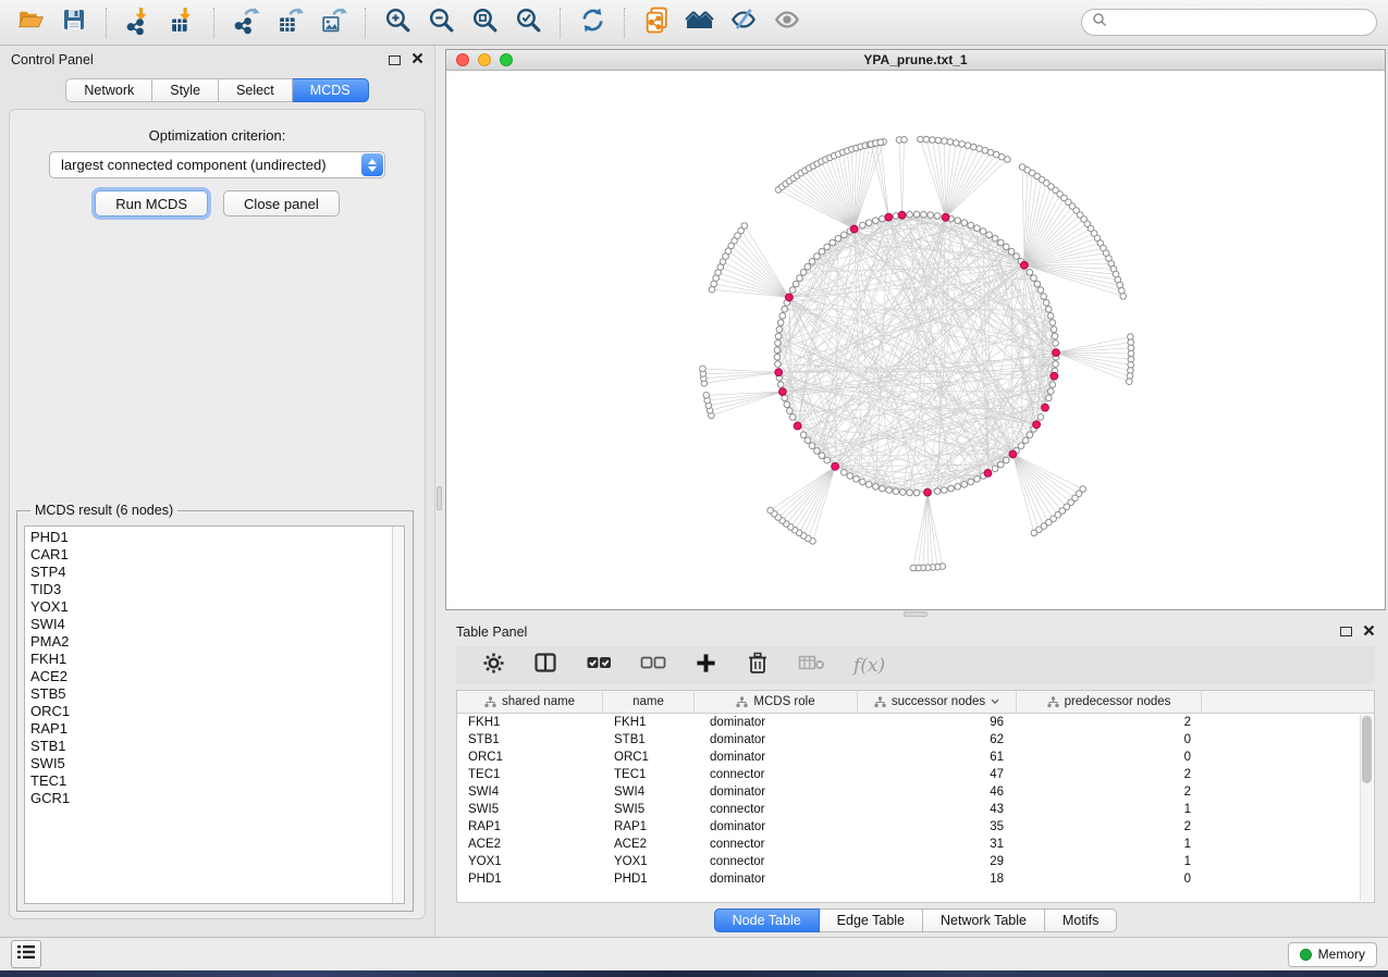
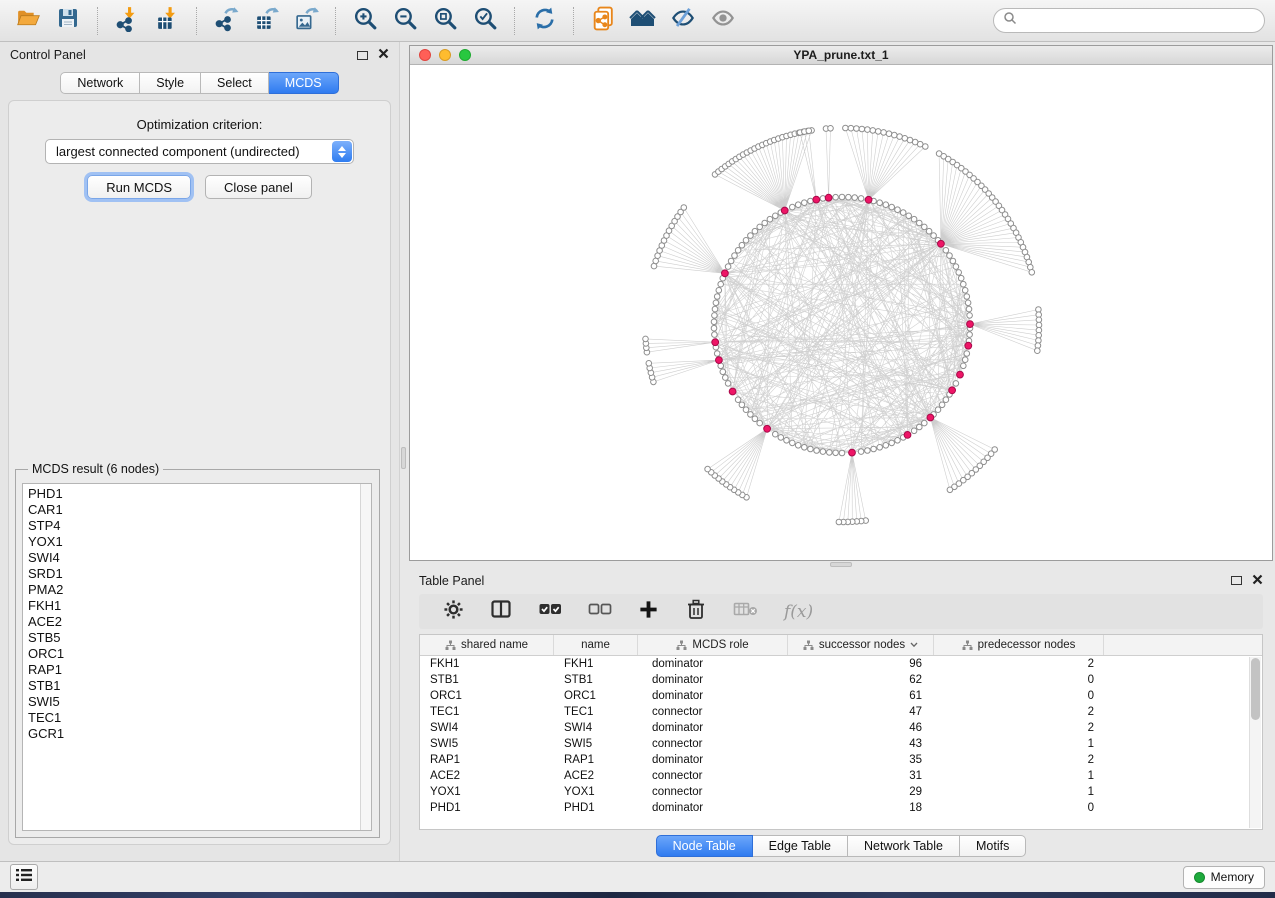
  Control Panel
  Network
  Style
  Select
  MCDS
  Optimization criterion:
  largest connected component (undirected)
  Run MCDS
  Close panel
  MCDS result (6 nodes)
  PHD1
  CAR1
  STP4
- TID3
  YOX1
  SWI4
+ SRD1
  PMA2
  FKH1
  ACE2
  STB5
  ORC1
  RAP1
  STB1
  SWI5
  TEC1
  GCR1
  YPA_prune.txt_1
  Table Panel
  f(x)
  shared name
  name
  MCDS role
  successor nodes
  predecessor nodes
  FKH1
  FKH1
  dominator
  96
  2
  STB1
  STB1
  dominator
  62
  0
  ORC1
  ORC1
  dominator
  61
  0
  TEC1
  TEC1
  connector
  47
  2
  SWI4
  SWI4
  dominator
  46
  2
  SWI5
  SWI5
  connector
  43
  1
  RAP1
  RAP1
  dominator
  35
  2
  ACE2
  ACE2
  connector
  31
  1
  YOX1
  YOX1
  connector
  29
  1
  PHD1
  PHD1
  dominator
  18
  0
  Node Table
  Edge Table
  Network Table
  Motifs
  Memory
